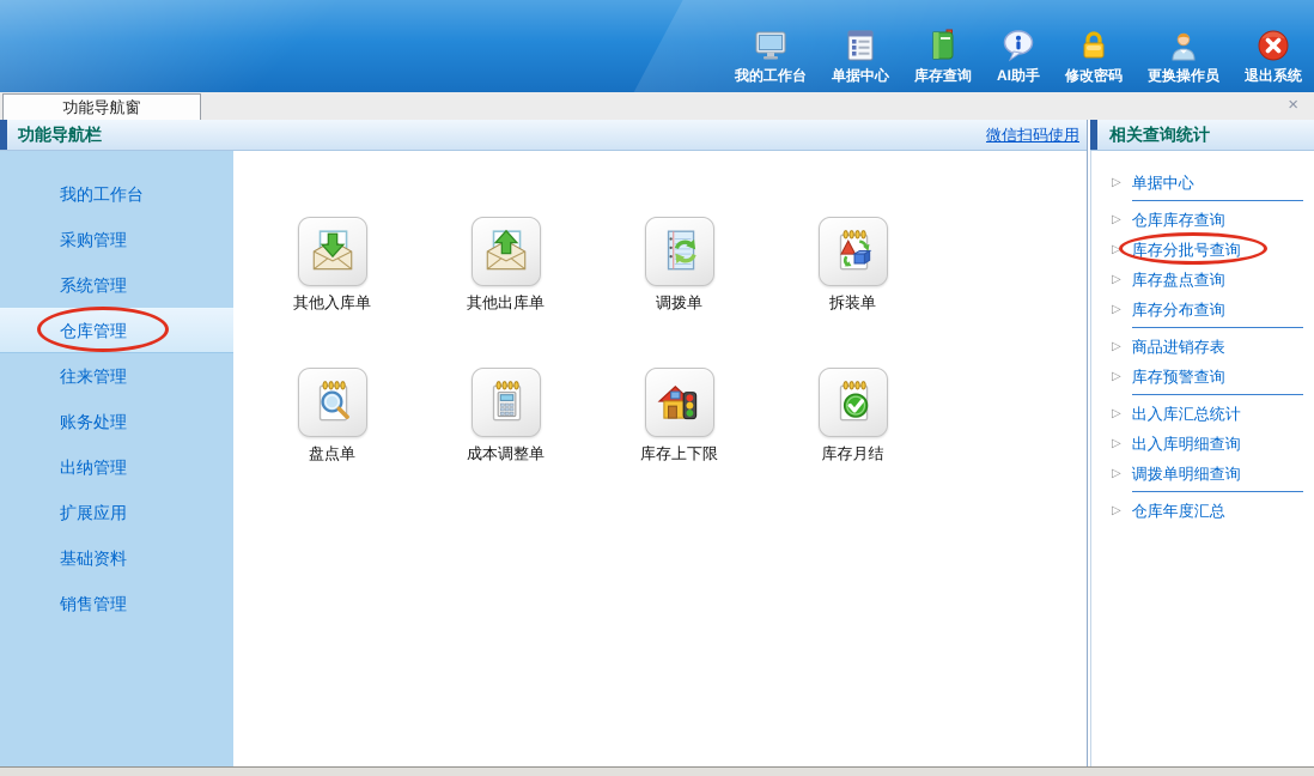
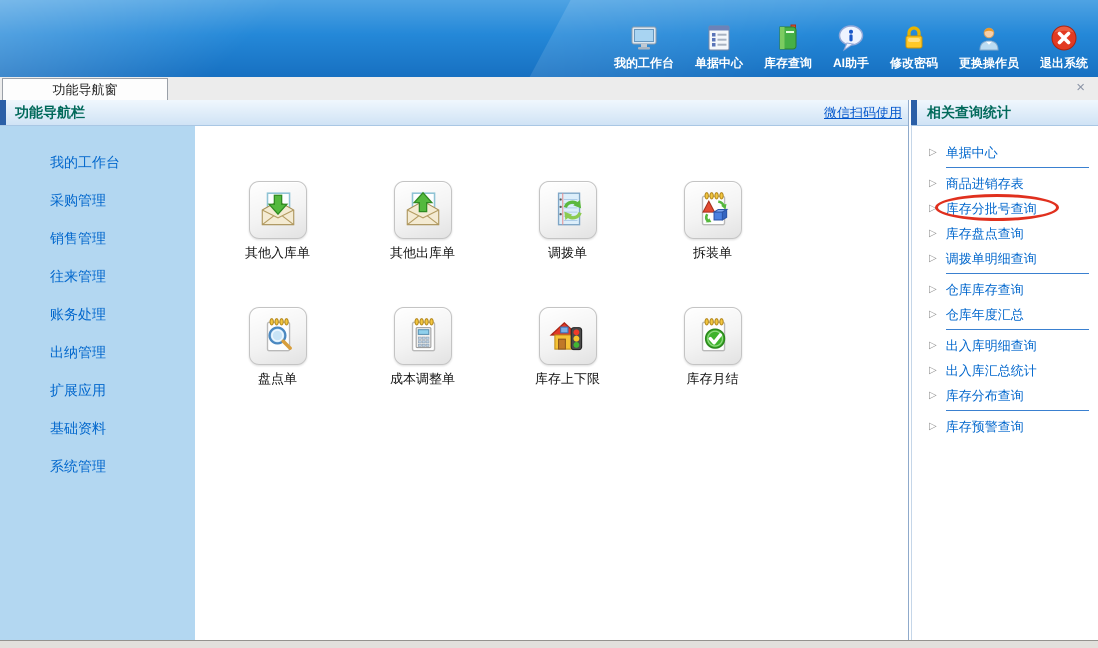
  我的工作台
  单据中心
  库存查询
  AI助手
  修改密码
  更换操作员
  退出系统
  功能导航窗
  ×
  功能导航栏
  微信扫码使用
  我的工作台
  采购管理
- 系统管理
+ 销售管理
- 仓库管理
  往来管理
  账务处理
  出纳管理
  扩展应用
  基础资料
- 销售管理
+ 系统管理
  其他入库单
  其他出库单
  调拨单
  拆装单
  盘点单
  成本调整单
  库存上下限
  库存月结
  相关查询统计
  ▷
  单据中心
  ▷
- 仓库库存查询
+ 商品进销存表
  ▷
  库存分批号查询
  ▷
  库存盘点查询
  ▷
- 库存分布查询
+ 调拨单明细查询
  ▷
- 商品进销存表
+ 仓库库存查询
  ▷
- 库存预警查询
+ 仓库年度汇总
  ▷
- 出入库汇总统计
+ 出入库明细查询
  ▷
- 出入库明细查询
+ 出入库汇总统计
  ▷
- 调拨单明细查询
+ 库存分布查询
  ▷
- 仓库年度汇总
+ 库存预警查询
